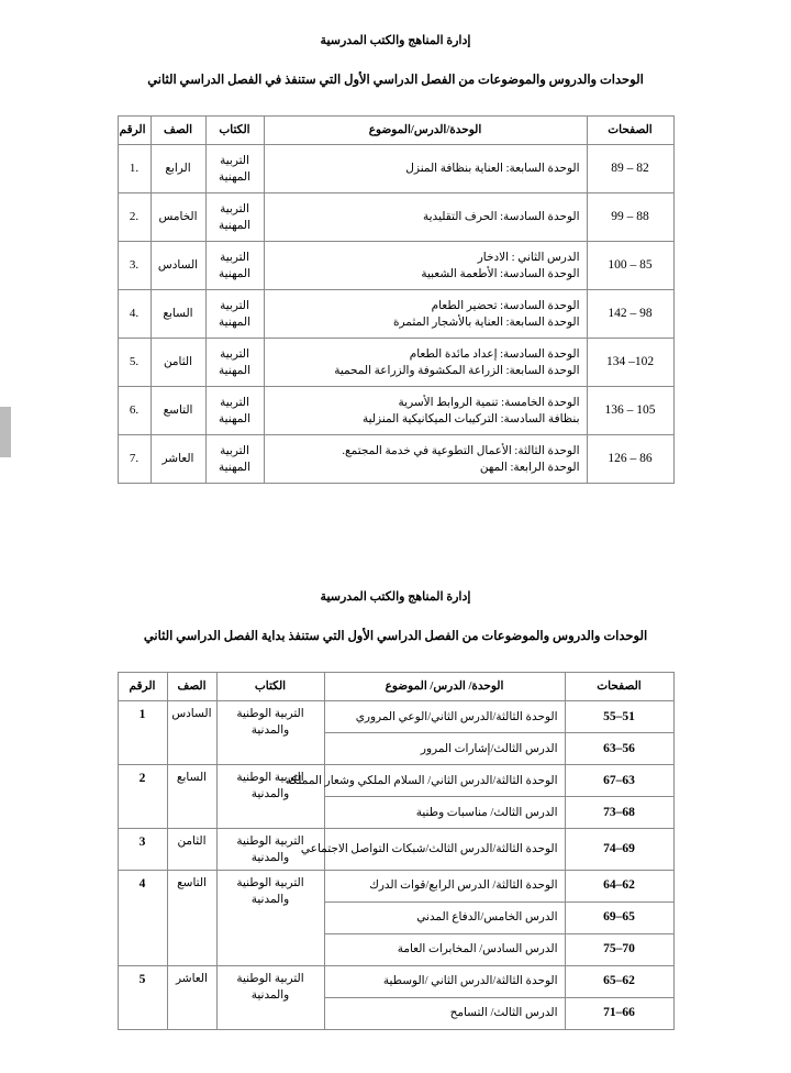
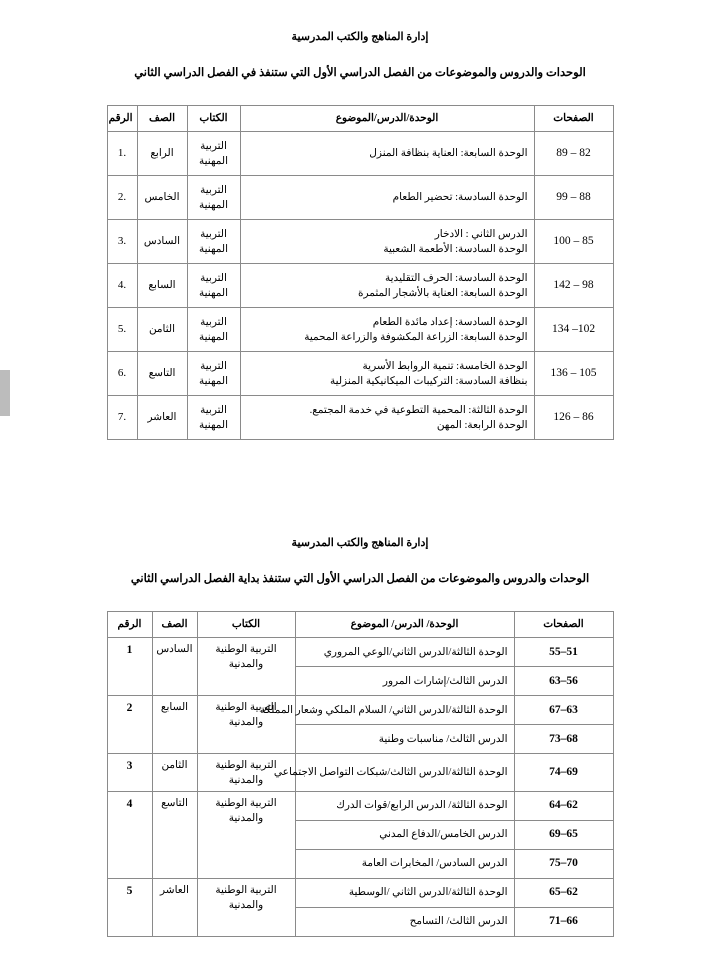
  إدارة المناهج والكتب المدرسية
  الوحدات والدروس والموضوعات من الفصل الدراسي الأول التي ستنفذ في الفصل الدراسي الثاني
  الصفحات	الوحدة/الدرس/الموضوع	الكتاب	الصف	الرقم
  82 – 89	الوحدة السابعة: العناية بنظافة المنزل	التربية المهنية	الرابع	.1
- 88 – 99	الوحدة السادسة: الحرف التقليدية	التربية المهنية	الخامس	.2
+ 88 – 99	الوحدة السادسة: تحضير الطعام	التربية المهنية	الخامس	.2
  85 – 100	الدرس الثاني : الادخارالوحدة السادسة: الأطعمة الشعبية	التربية المهنية	السادس	.3
- 98 – 142	الوحدة السادسة: تحضير الطعامالوحدة السابعة: العناية بالأشجار المثمرة	التربية المهنية	السابع	.4
+ 98 – 142	الوحدة السادسة: الحرف التقليديةالوحدة السابعة: العناية بالأشجار المثمرة	التربية المهنية	السابع	.4
  102– 134	الوحدة السادسة: إعداد مائدة الطعامالوحدة السابعة: الزراعة المكشوفة والزراعة المحمية	التربية المهنية	الثامن	.5
  105 – 136	الوحدة الخامسة: تنمية الروابط الأسريةبنظافة السادسة: التركيبات الميكانيكية المنزلية	التربية المهنية	التاسع	.6
- 86 – 126	الوحدة الثالثة: الأعمال التطوعية في خدمة المجتمع.الوحدة الرابعة: المهن	التربية المهنية	العاشر	.7
+ 86 – 126	الوحدة الثالثة: المحمية التطوعية في خدمة المجتمع.الوحدة الرابعة: المهن	التربية المهنية	العاشر	.7
  إدارة المناهج والكتب المدرسية
  الوحدات والدروس والموضوعات من الفصل الدراسي الأول التي ستنفذ بداية الفصل الدراسي الثاني
  الصفحات	الوحدة/ الدرس/ الموضوع	الكتاب	الصف	الرقم
  51–55	الوحدة الثالثة/الدرس الثاني/الوعي المروري	التربية الوطنية والمدنية	السادس	1
  56–63	الدرس الثالث/إشارات المرور
  63–67	الوحدة الثالثة/الدرس الثاني/ السلام الملكي وشعار المملكة	التربية الوطنية والمدنية	السابع	2
  68–73	الدرس الثالث/ مناسبات وطنية
  69–74	الوحدة الثالثة/الدرس الثالث/شبكات التواصل الاجتماعي	التربية الوطنية والمدنية	الثامن	3
  62–64	الوحدة الثالثة/ الدرس الرابع/قوات الدرك	التربية الوطنية والمدنية	التاسع	4
  65–69	الدرس الخامس/الدفاع المدني
  70–75	الدرس السادس/ المخابرات العامة
  62–65	الوحدة الثالثة/الدرس الثاني /الوسطية	التربية الوطنية والمدنية	العاشر	5
  66–71	الدرس الثالث/ التسامح
